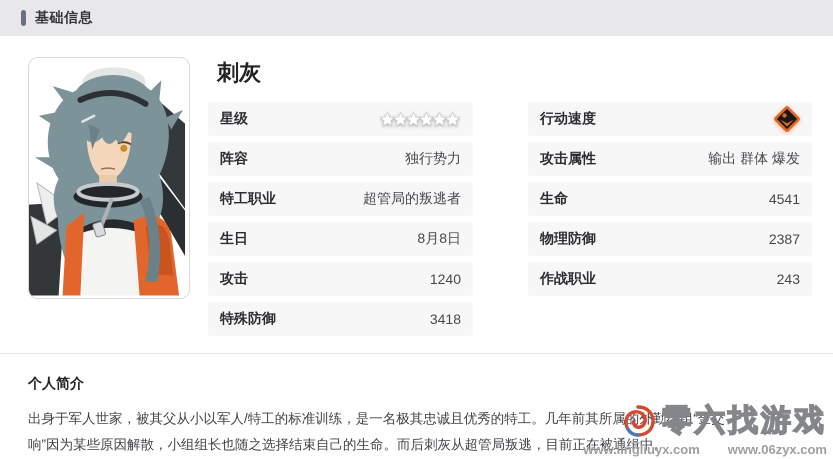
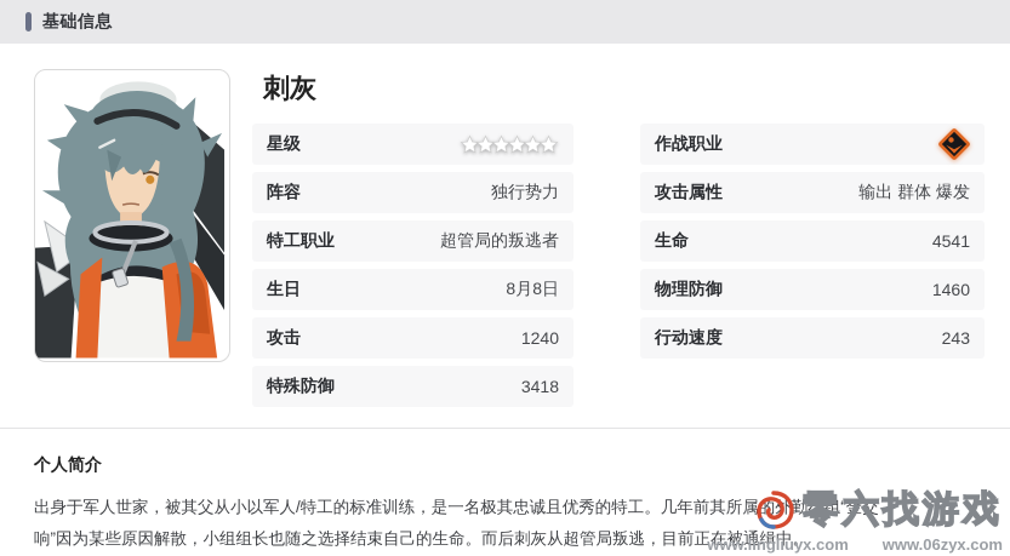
  基础信息
  刺灰
  星级
  阵容
  独行势力
  特工职业
  超管局的叛逃者
  生日
  8月8日
  攻击
  1240
  特殊防御
  3418
- 行动速度
+ 作战职业
  攻击属性
  输出 群体 爆发
  生命
  4541
  物理防御
- 2387
+ 1460
- 作战职业
+ 行动速度
  243
  个人简介
  出身于军人世家，被其父从小以军人/特工的标准训练，是一名极其忠诚且优秀的特工。几年前其所属的勤小组“金交响”因为某些原因解散，小组组长也随之选择结束自己的生命。而后刺灰从超管局叛逃，目前正在被通缉中。
  零六找游戏
  www.lingliuyx.com
  www.06zyx.com
